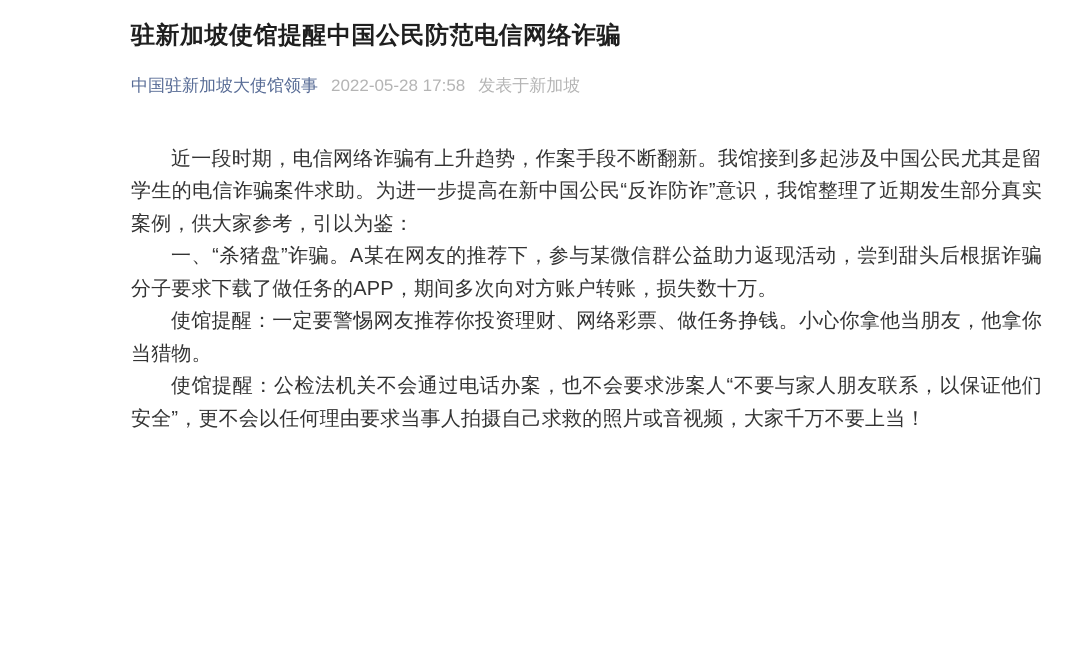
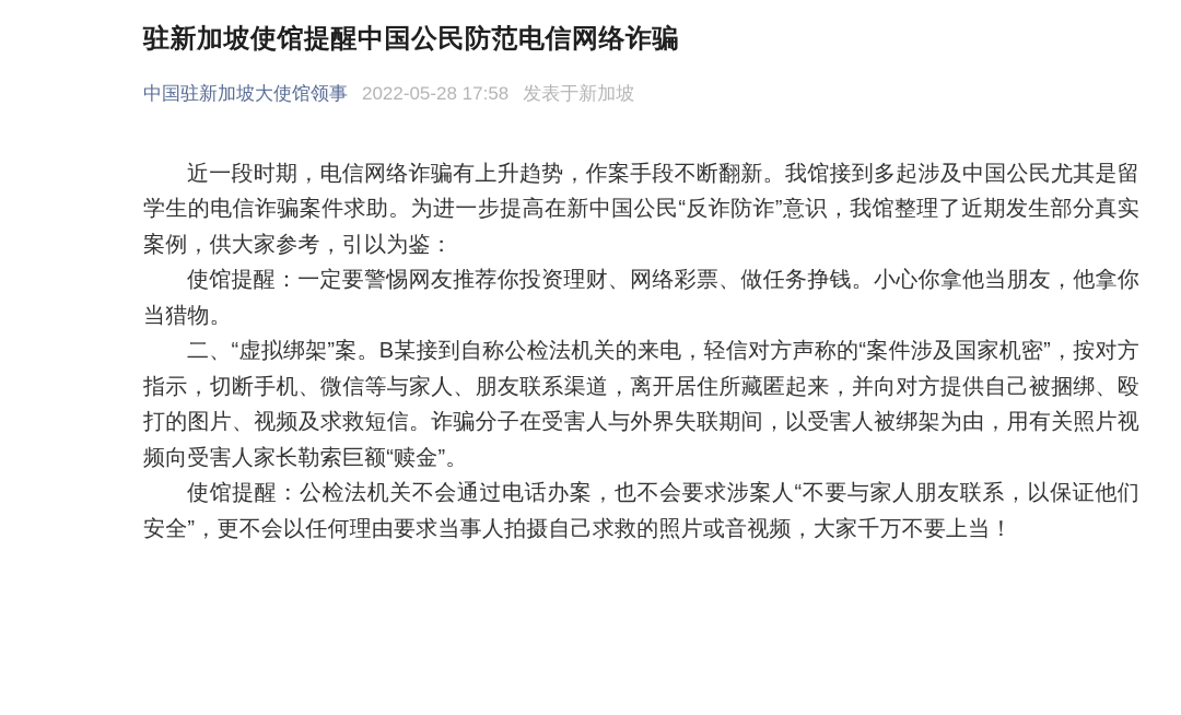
  驻新加坡使馆提醒中国公民防范电信网络诈骗
  中国驻新加坡大使馆领事 2022-05-28 17:58 发表于新加坡
  近一段时期，电信网络诈骗有上升趋势，作案手段不断翻新。我馆接到多起涉及中国公民尤其是留学生的电信诈骗案件求助。为进一步提高在新中国公民“反诈防诈”意识，我馆整理了近期发生部分真实案例，供大家参考，引以为鉴：
- 一、“杀猪盘”诈骗。A某在网友的推荐下，参与某微信群公益助力返现活动，尝到甜头后根据诈骗分子要求下载了做任务的APP，期间多次向对方账户转账，损失数十万。
  使馆提醒：一定要警惕网友推荐你投资理财、网络彩票、做任务挣钱。小心你拿他当朋友，他拿你当猎物。
+ 二、“虚拟绑架”案。B某接到自称公检法机关的来电，轻信对方声称的“案件涉及国家机密”，按对方指示，切断手机、微信等与家人、朋友联系渠道，离开居住所藏匿起来，并向对方提供自己被捆绑、殴打的图片、视频及求救短信。诈骗分子在受害人与外界失联期间，以受害人被绑架为由，用有关照片视频向受害人家长勒索巨额“赎金”。
  使馆提醒：公检法机关不会通过电话办案，也不会要求涉案人“不要与家人朋友联系，以保证他们安全”，更不会以任何理由要求当事人拍摄自己求救的照片或音视频，大家千万不要上当！
